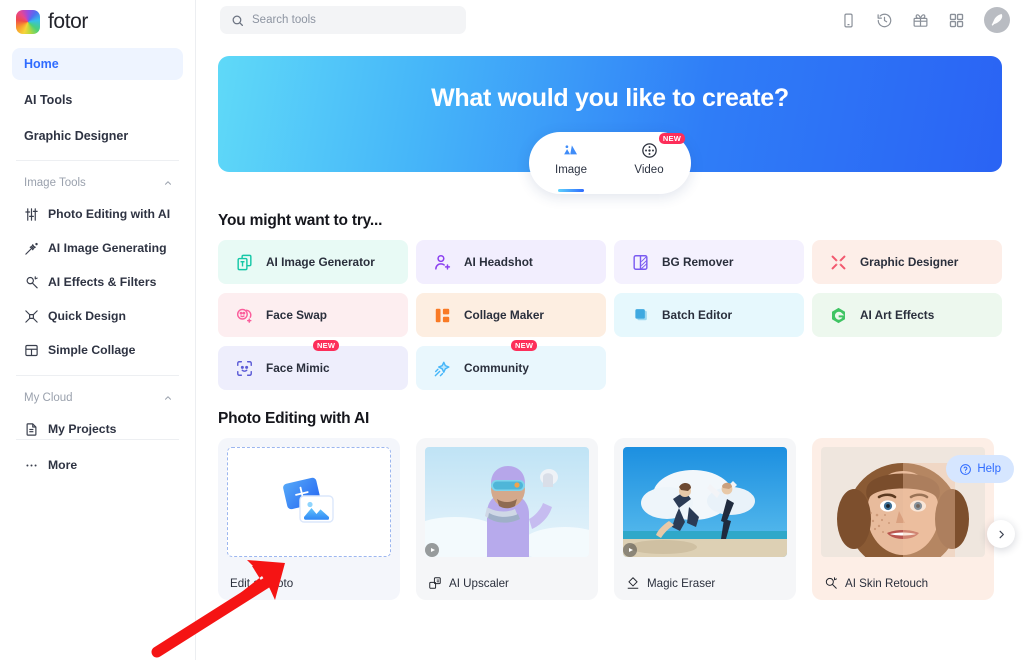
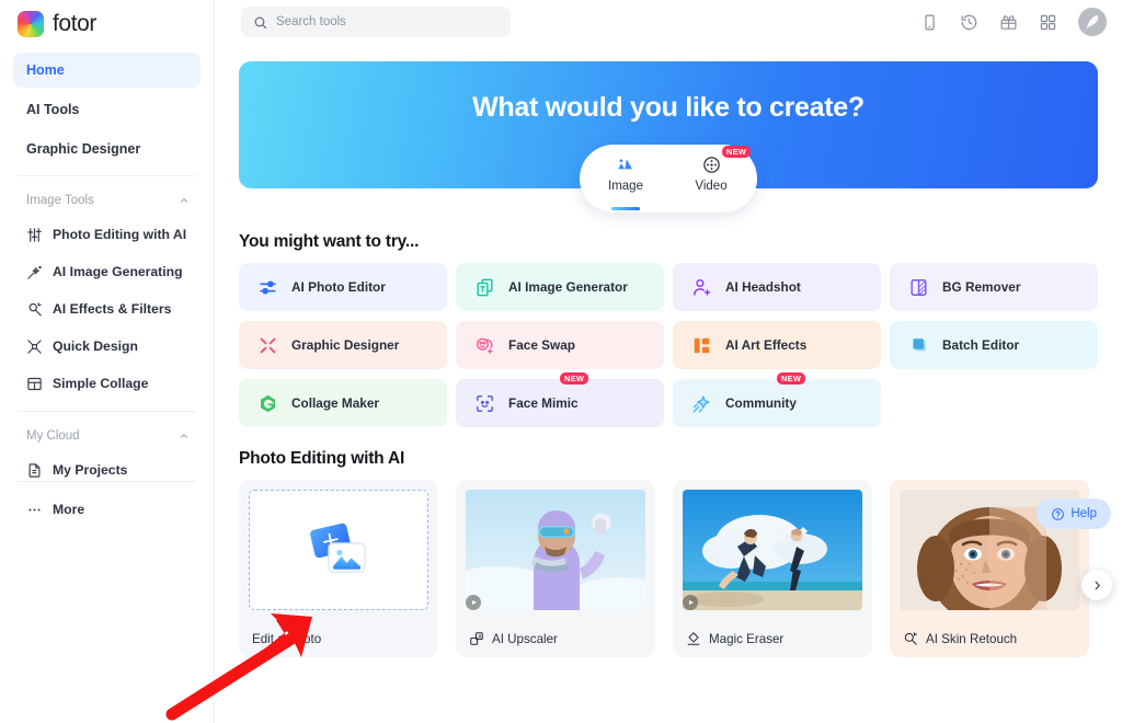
  fotor
  Home
  AI Tools
  Graphic Designer
  Image Tools
  Photo Editing with AI
  AI Image Generating
  AI Effects & Filters
  Quick Design
  Simple Collage
  My Cloud
  My Projects
  More
  Search tools
  What would you like to create?
  Image
  Video
  NEW
  You might want to try...
+ AI Photo Editor
  AI Image Generator
  AI Headshot
  BG Remover
  Graphic Designer
  Face Swap
- Collage Maker
+ AI Art Effects
  Batch Editor
- AI Art Effects
+ Collage Maker
  Face Mimic
  NEW
  Community
  NEW
  Photo Editing with AI
  Editoto
  AI Upscaler
  Magic Eraser
  AI Skin Retouch
  Help
